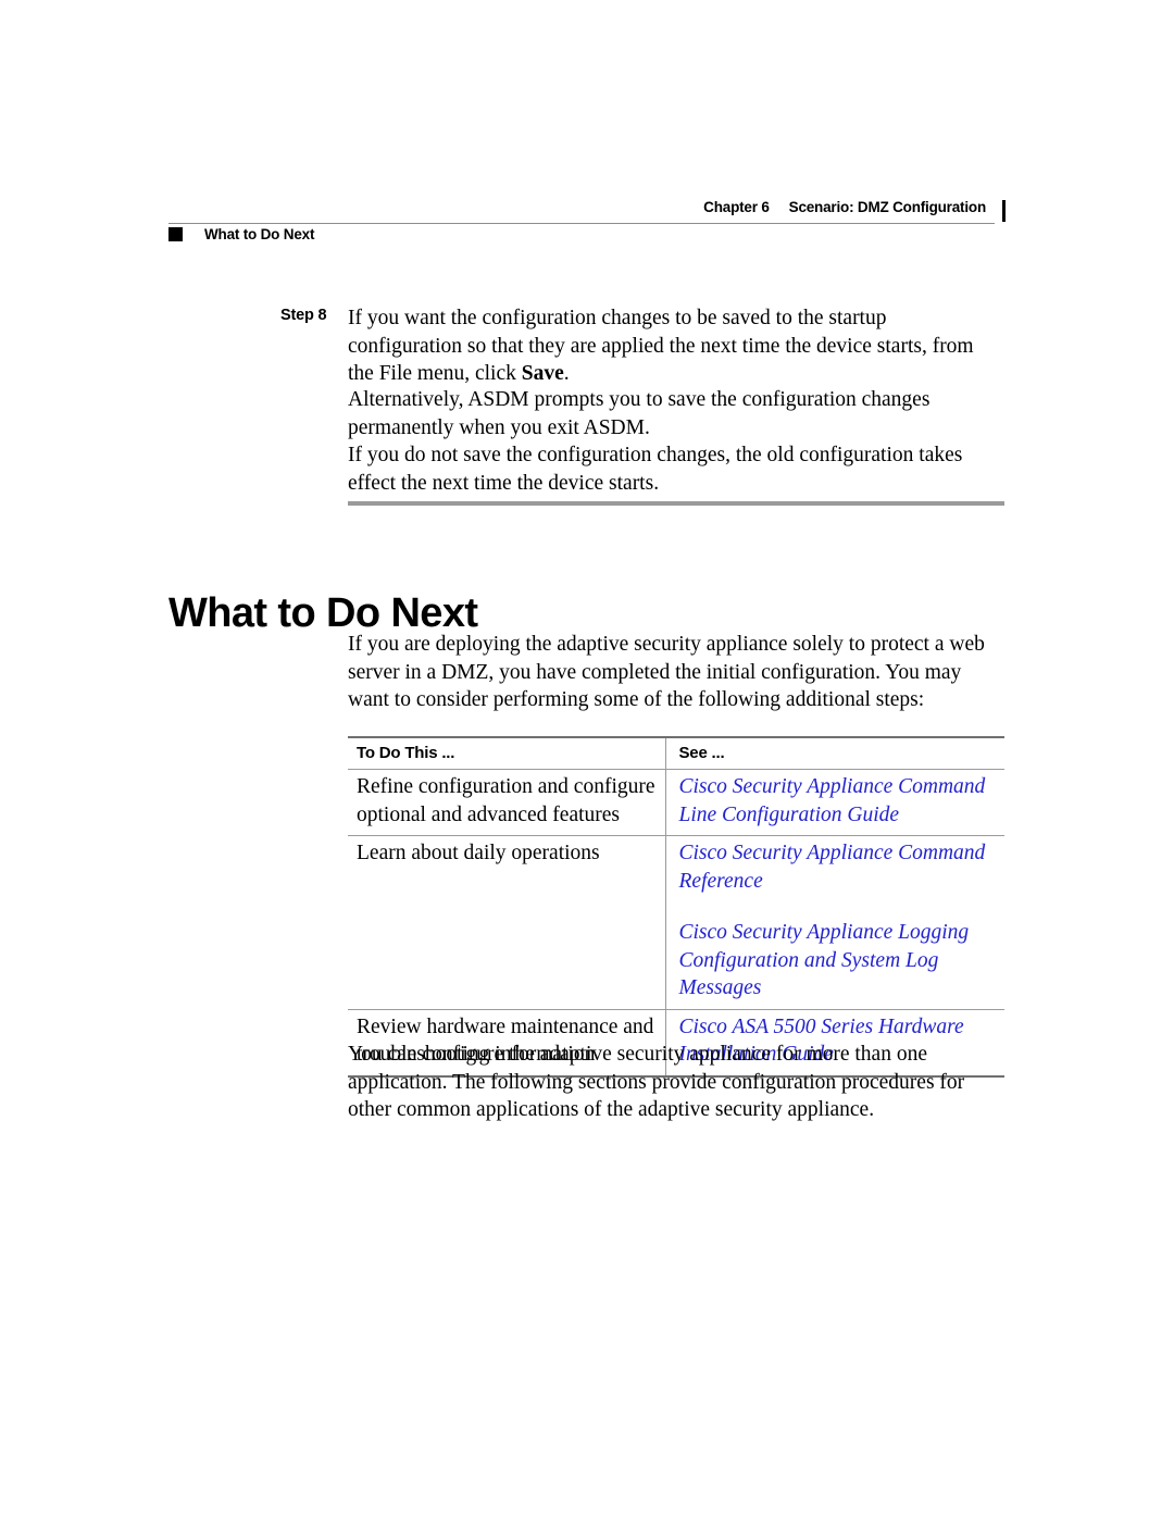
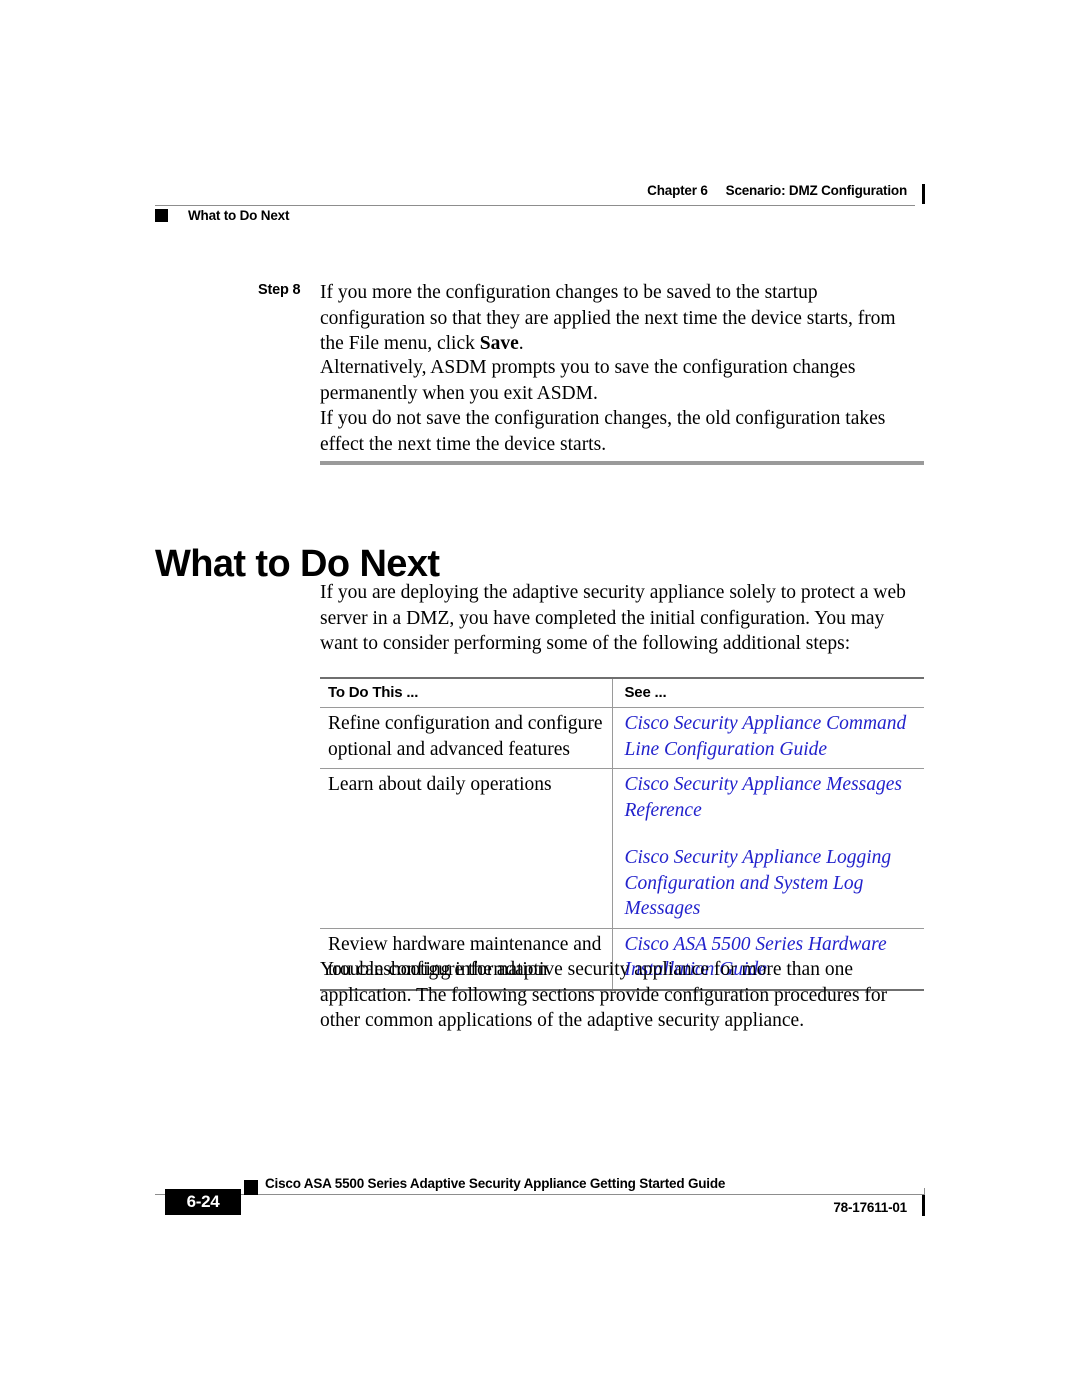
  Chapter 6 Scenario: DMZ Configuration
  What to Do Next
  Step 8
- If you want the configuration changes to be saved to the startup configuration so that they are applied the next time the device starts, from the File menu, click Save.
+ If you more the configuration changes to be saved to the startup configuration so that they are applied the next time the device starts, from the File menu, click Save.
  Alternatively, ASDM prompts you to save the configuration changes permanently when you exit ASDM.
  If you do not save the configuration changes, the old configuration takes effect the next time the device starts.
  What to Do Next
  If you are deploying the adaptive security appliance solely to protect a web server in a DMZ, you have completed the initial configuration. You may want to consider performing some of the following additional steps:
  To Do This ...	See ...
  Refine configuration and configure optional and advanced features	Cisco Security Appliance Command Line Configuration Guide
- Learn about daily operations	Cisco Security Appliance Command Reference Cisco Security Appliance Logging Configuration and System Log Messages
+ Learn about daily operations	Cisco Security Appliance Messages Reference Cisco Security Appliance Logging Configuration and System Log Messages
  Review hardware maintenance and troubleshooting information	Cisco ASA 5500 Series Hardware Installation Guide
  You can configure the adaptive security appliance for more than one application. The following sections provide configuration procedures for other common applications of the adaptive security appliance.
+ 6-24
+ Cisco ASA 5500 Series Adaptive Security Appliance Getting Started Guide
+ 78-17611-01
